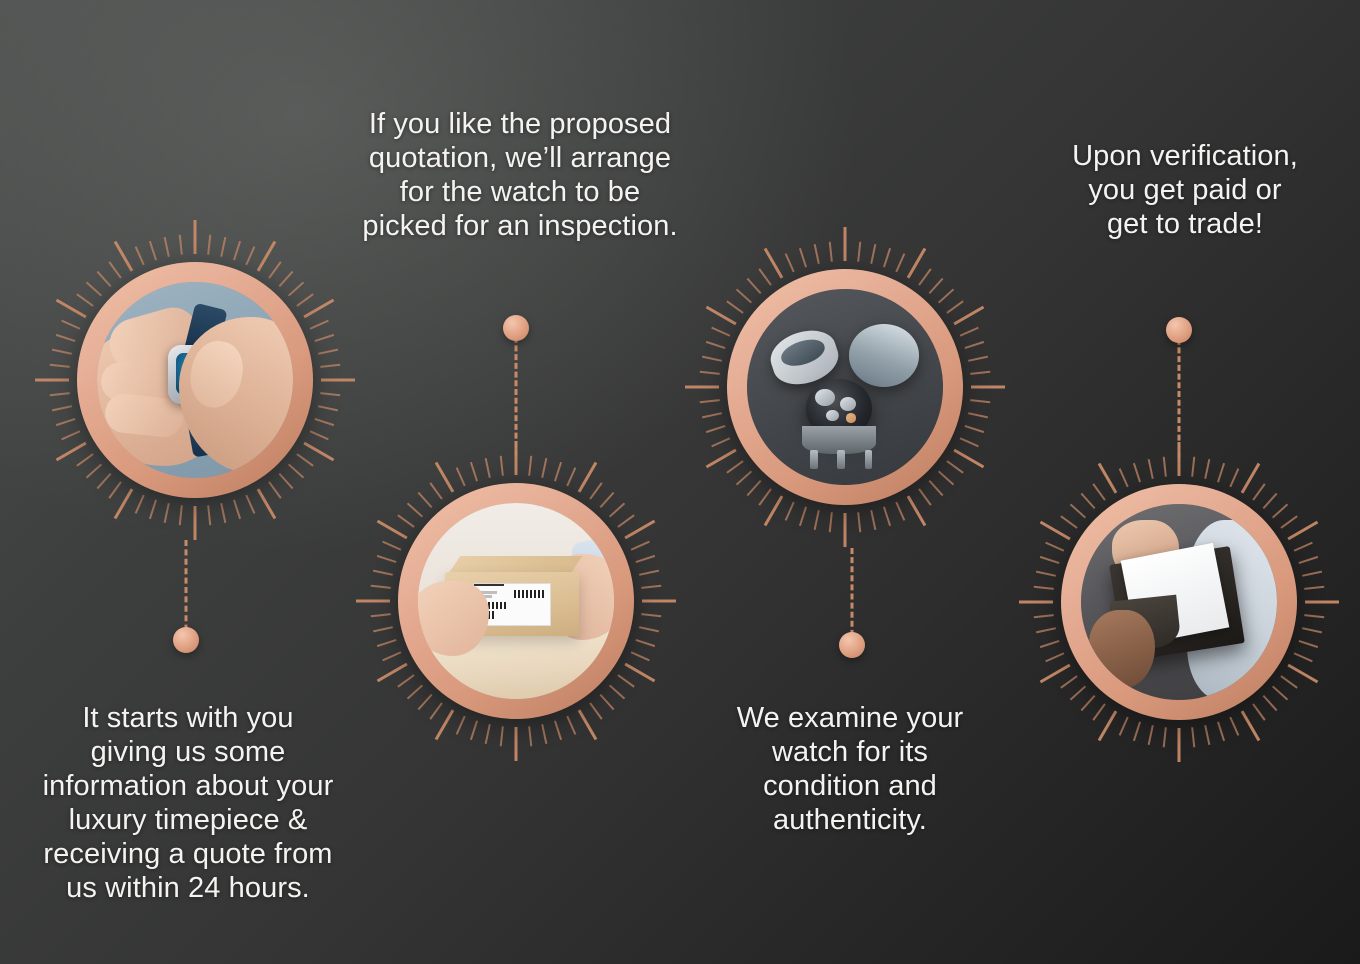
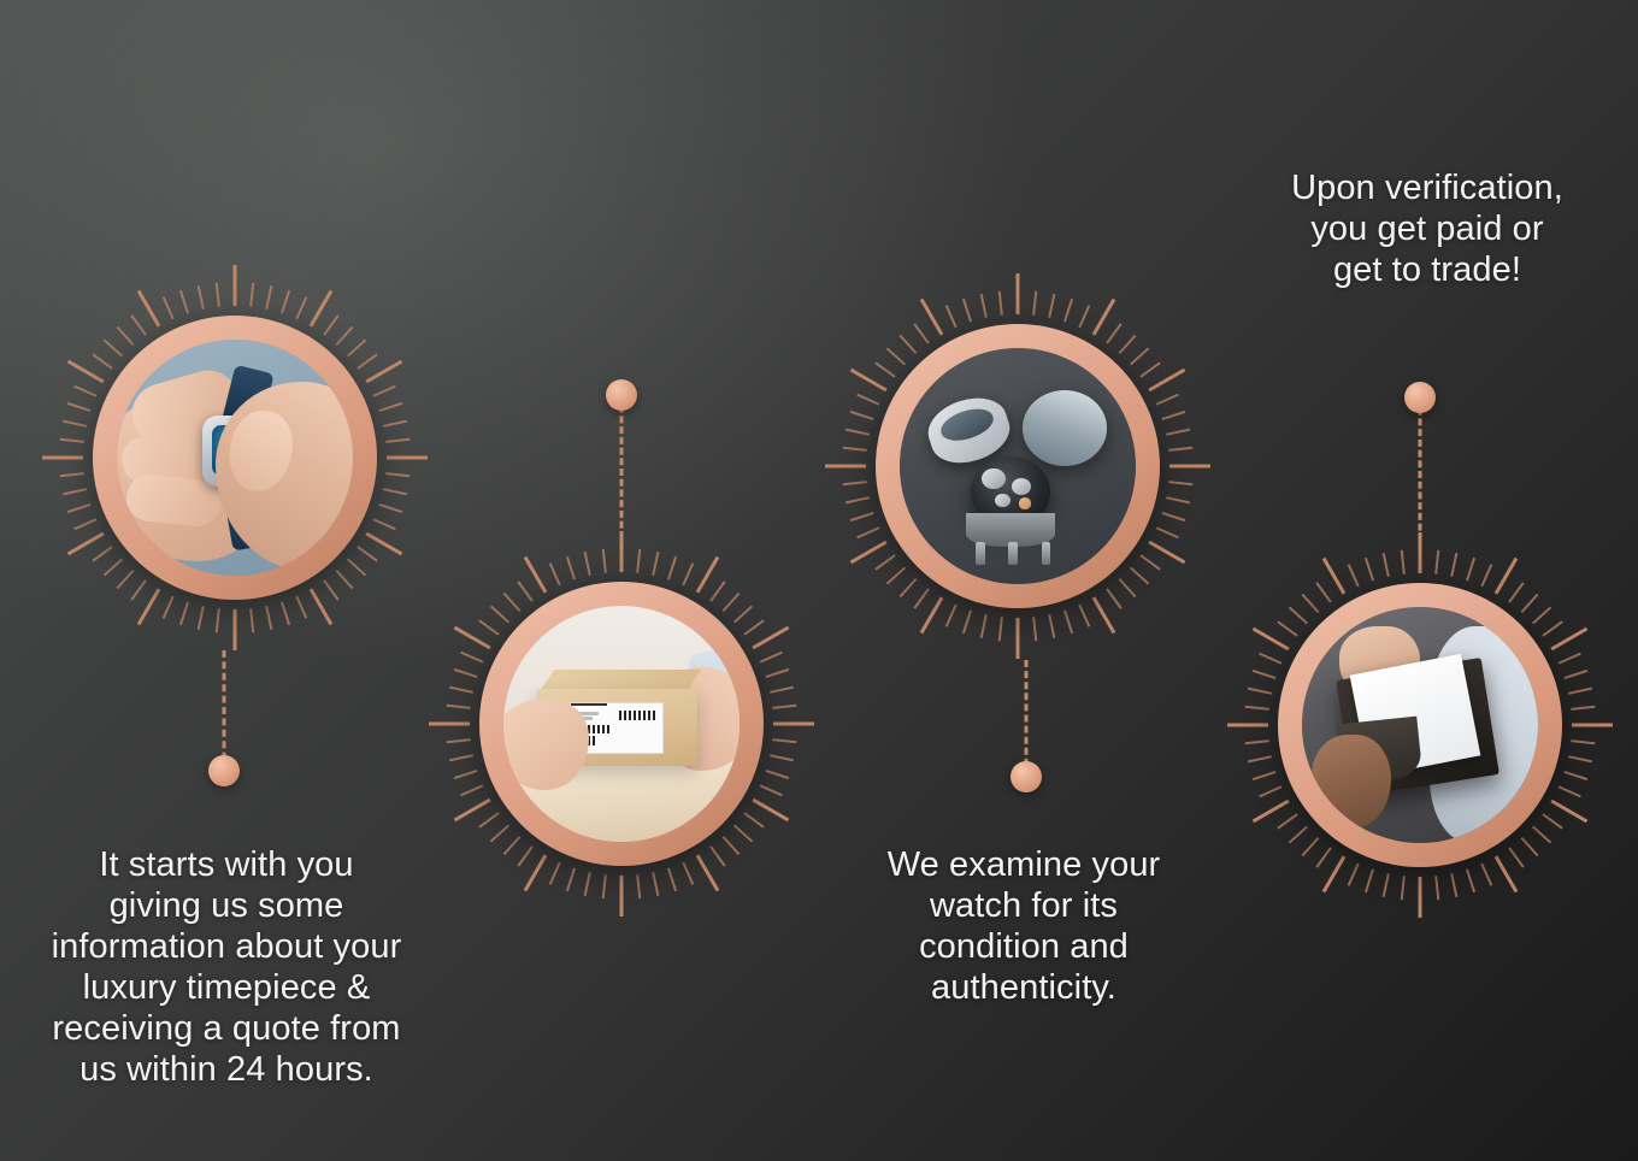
  It starts with you
  giving us some
  information about your
  luxury timepiece &
  receiving a quote from
  us within 24 hours.
- If you like the proposed
- quotation, we’ll arrange
- for the watch to be
- picked for an inspection.
  We examine your
  watch for its
  condition and
  authenticity.
  Upon verification,
  you get paid or
  get to trade!
